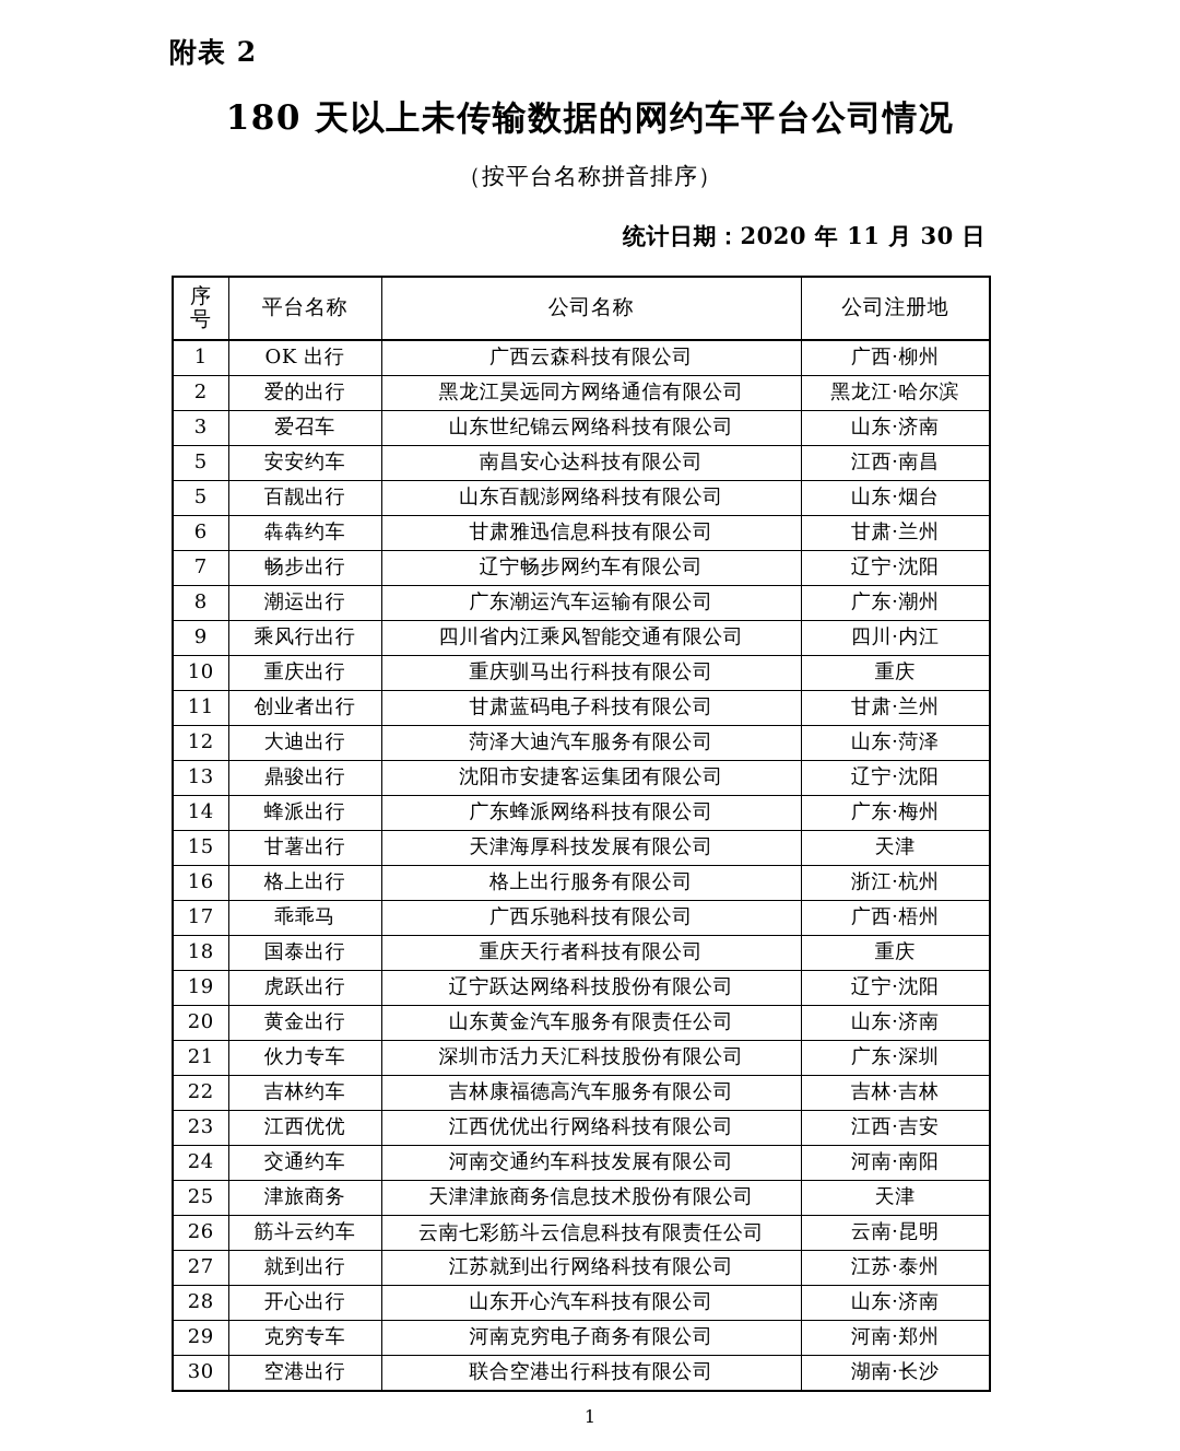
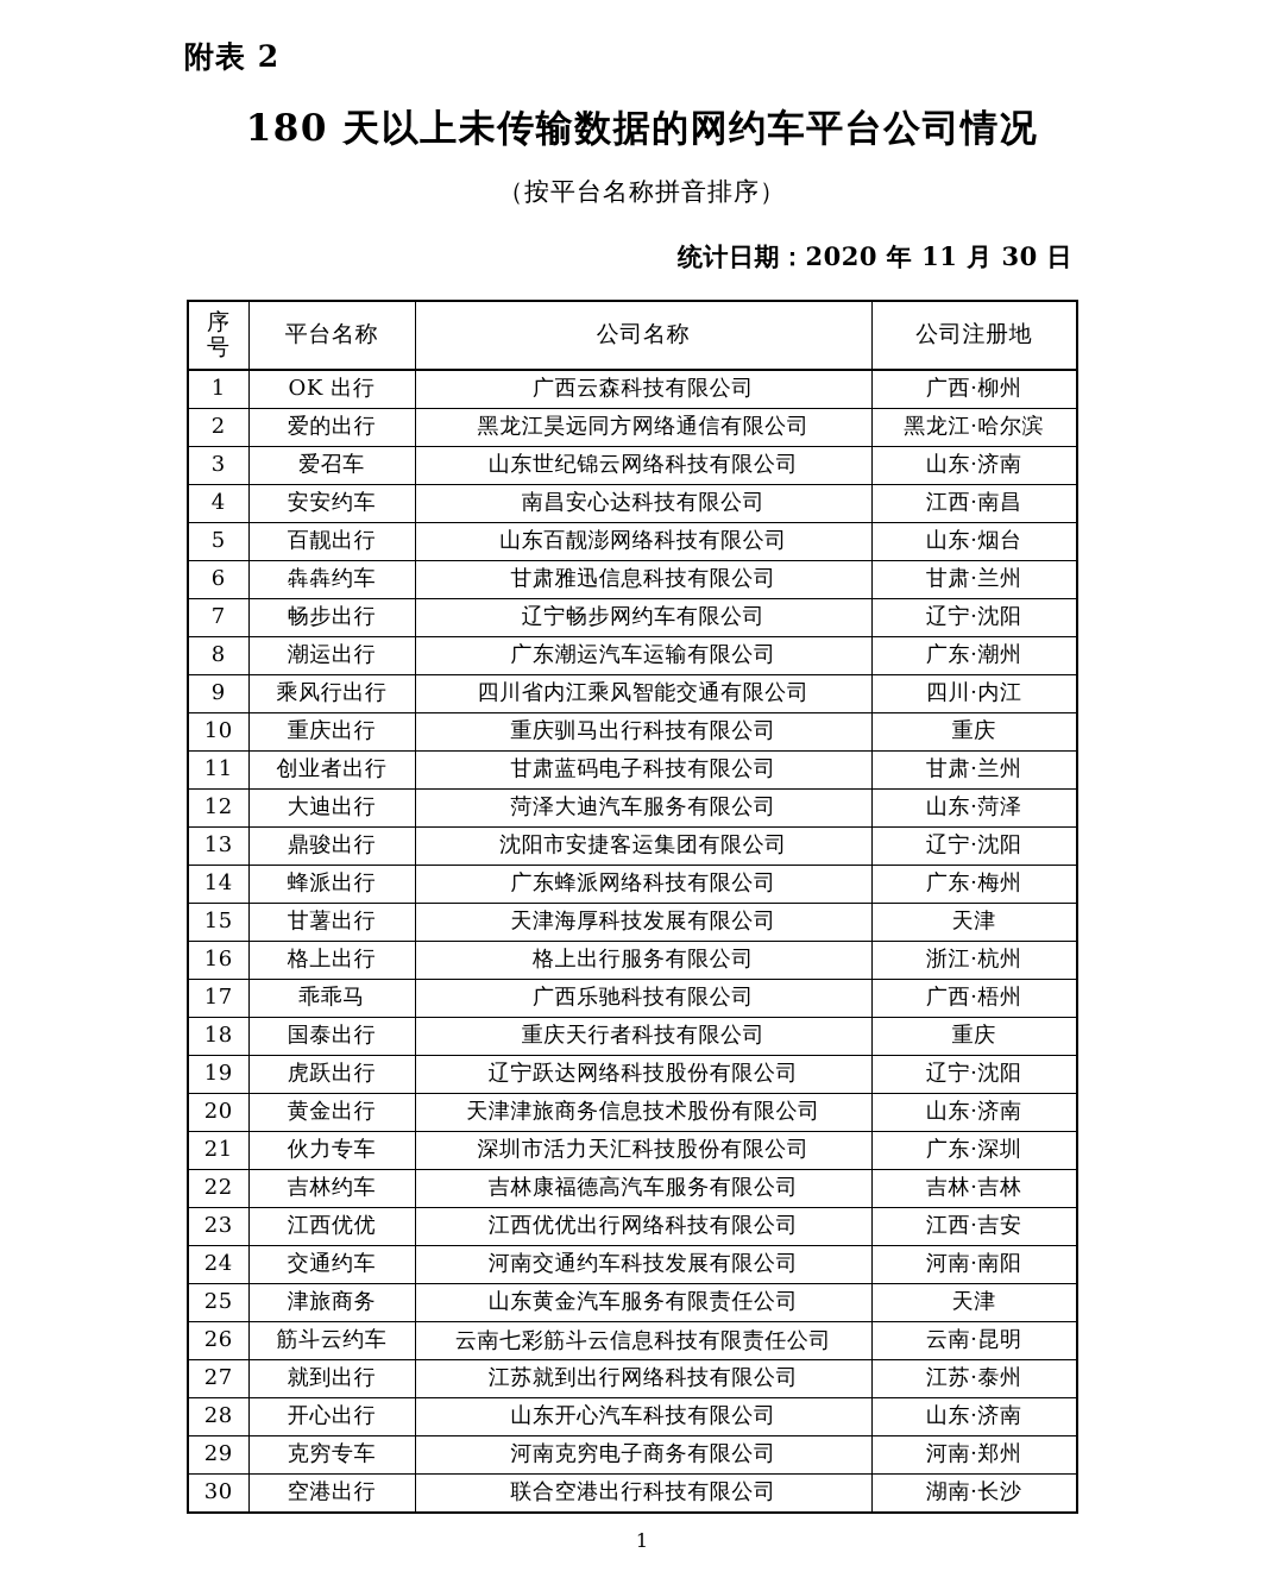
  附表 2
  180 天以上未传输数据的网约车平台公司情况
  （按平台名称拼音排序）
  统计日期：2020 年 11 月 30 日
  序 号	平台名称	公司名称	公司注册地
  1	OK 出行	广西云森科技有限公司	广西·柳州
  2	爱的出行	黑龙江昊远同方网络通信有限公司	黑龙江·哈尔滨
  3	爱召车	山东世纪锦云网络科技有限公司	山东·济南
- 5	安安约车	南昌安心达科技有限公司	江西·南昌
+ 4	安安约车	南昌安心达科技有限公司	江西·南昌
  5	百靓出行	山东百靓澎网络科技有限公司	山东·烟台
  6	犇犇约车	甘肃雅迅信息科技有限公司	甘肃·兰州
  7	畅步出行	辽宁畅步网约车有限公司	辽宁·沈阳
  8	潮运出行	广东潮运汽车运输有限公司	广东·潮州
  9	乘风行出行	四川省内江乘风智能交通有限公司	四川·内江
  10	重庆出行	重庆驯马出行科技有限公司	重庆
  11	创业者出行	甘肃蓝码电子科技有限公司	甘肃·兰州
  12	大迪出行	菏泽大迪汽车服务有限公司	山东·菏泽
  13	鼎骏出行	沈阳市安捷客运集团有限公司	辽宁·沈阳
  14	蜂派出行	广东蜂派网络科技有限公司	广东·梅州
  15	甘薯出行	天津海厚科技发展有限公司	天津
  16	格上出行	格上出行服务有限公司	浙江·杭州
  17	乖乖马	广西乐驰科技有限公司	广西·梧州
  18	国泰出行	重庆天行者科技有限公司	重庆
  19	虎跃出行	辽宁跃达网络科技股份有限公司	辽宁·沈阳
- 20	黄金出行	山东黄金汽车服务有限责任公司	山东·济南
+ 20	黄金出行	天津津旅商务信息技术股份有限公司	山东·济南
  21	伙力专车	深圳市活力天汇科技股份有限公司	广东·深圳
  22	吉林约车	吉林康福德高汽车服务有限公司	吉林·吉林
  23	江西优优	江西优优出行网络科技有限公司	江西·吉安
  24	交通约车	河南交通约车科技发展有限公司	河南·南阳
- 25	津旅商务	天津津旅商务信息技术股份有限公司	天津
+ 25	津旅商务	山东黄金汽车服务有限责任公司	天津
  26	筋斗云约车	云南七彩筋斗云信息科技有限责任公司	云南·昆明
  27	就到出行	江苏就到出行网络科技有限公司	江苏·泰州
  28	开心出行	山东开心汽车科技有限公司	山东·济南
  29	克穷专车	河南克穷电子商务有限公司	河南·郑州
  30	空港出行	联合空港出行科技有限公司	湖南·长沙
  1
